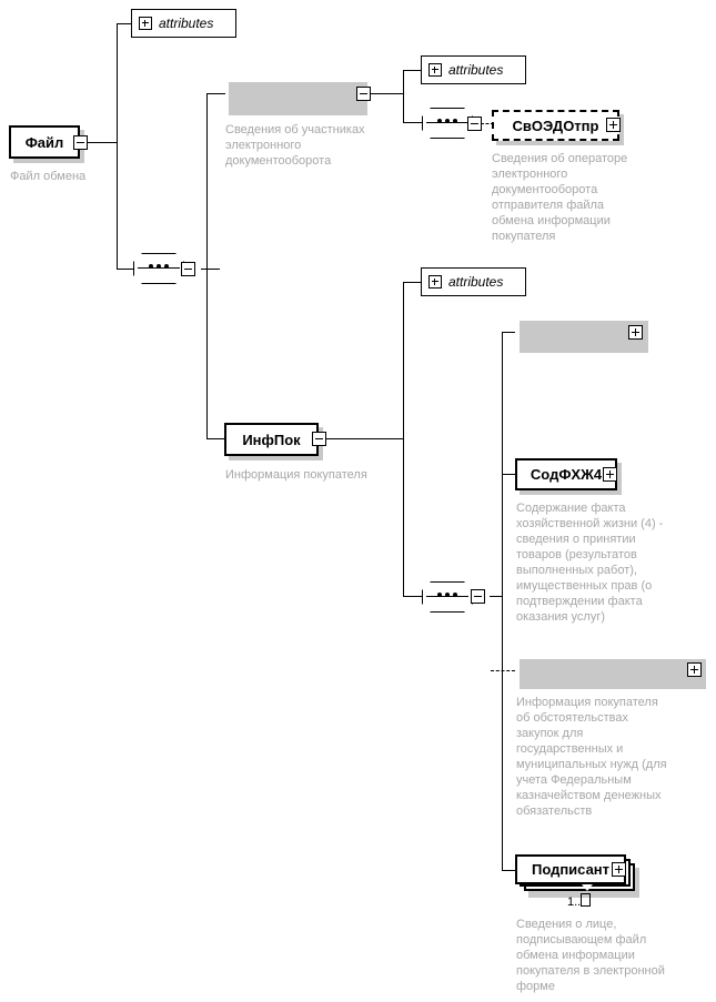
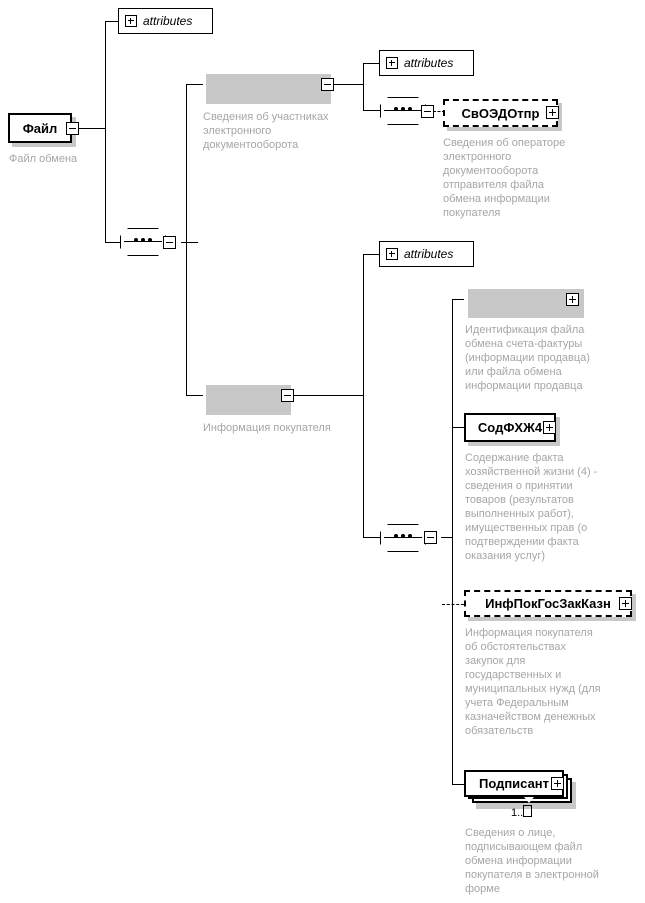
  Файл
  Файл обмена
  attributes
  Сведения об участниках
  электронного
  документооборота
  attributes
  СвОЭДОтпр
  Сведения об операторе
  электронного
  документооборота
  отправителя файла
  обмена информации
  покупателя
- ИнфПок
  Информация покупателя
  attributes
+ Идентификация файла
+ обмена счета-фактуры
+ (информации продавца)
+ или файла обмена
+ информации продавца
  СодФХЖ4
  Содержание факта
  хозяйственной жизни (4) -
  сведения о принятии
  товаров (результатов
  выполненных работ),
  имущественных прав (о
  подтверждении факта
  оказания услуг)
+ ИнфПокГосЗакКазн
  Информация покупателя
  об обстоятельствах
  закупок для
  государственных и
  муниципальных нужд (для
  учета Федеральным
  казначейством денежных
  обязательств
  Подписант
  1..
  Сведения о лице,
  подписывающем файл
  обмена информации
  покупателя в электронной
  форме
